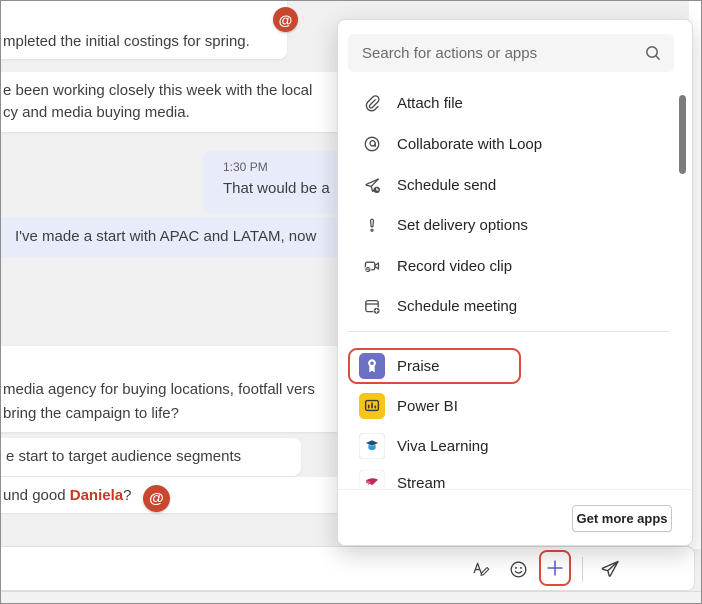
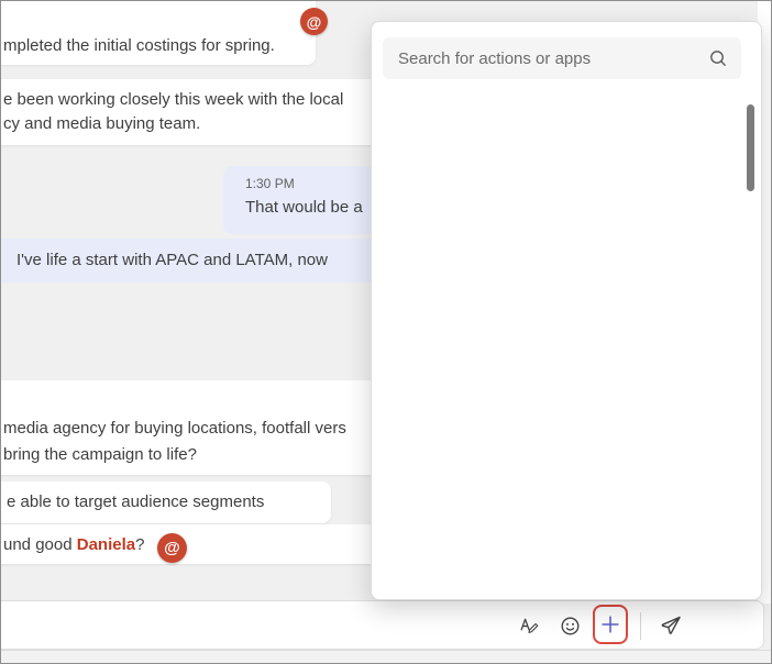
  mpleted the initial costings for spring.
  @
  e been working closely this week with the local
- cy and media buying media.
+ cy and media buying team.
  1:30 PM
  That would be a
- I've made a start with APAC and LATAM, now
+ I've life a start with APAC and LATAM, now
  media agency for buying locations, footfall vers
  bring the campaign to life?
- e start to target audience segments
+ e able to target audience segments
  und good Daniela?
  @
  Search for actions or apps
- Attach file
- Collaborate with Loop
- Schedule send
- Set delivery options
- Record video clip
- Schedule meeting
- Praise
- Power BI
- Viva Learning
- Stream
- Get more apps
